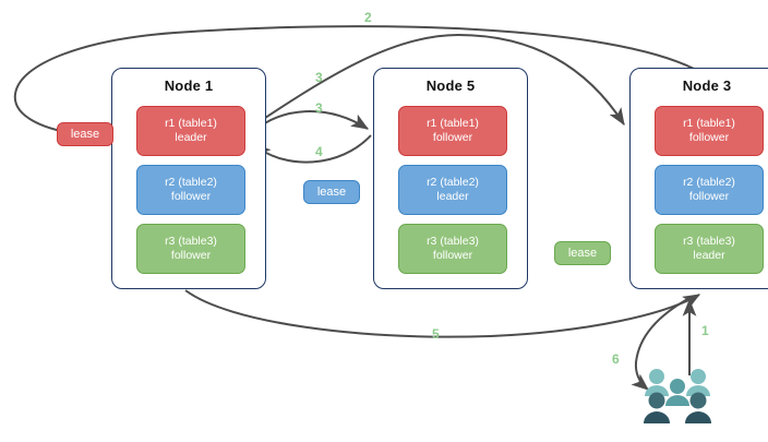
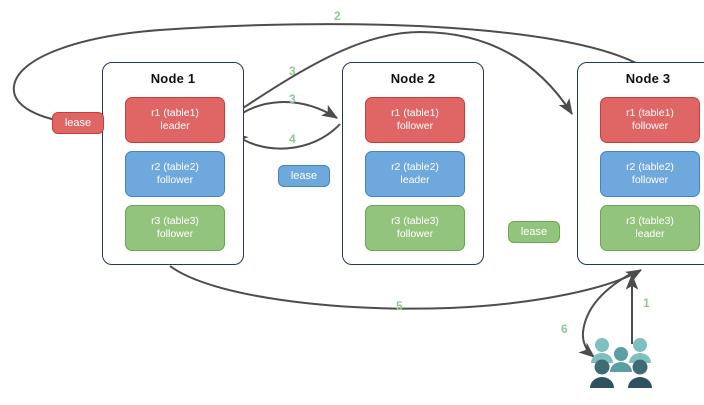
  Node 1
  r1 (table1)
  leader
  r2 (table2)
  follower
  r3 (table3)
  follower
- Node 5
+ Node 2
  r1 (table1)
  follower
  r2 (table2)
  leader
  r3 (table3)
  follower
  Node 3
  r1 (table1)
  follower
  r2 (table2)
  follower
  r3 (table3)
  leader
  lease
  lease
  lease
  2
  3
  3
  4
  5
  1
  6
